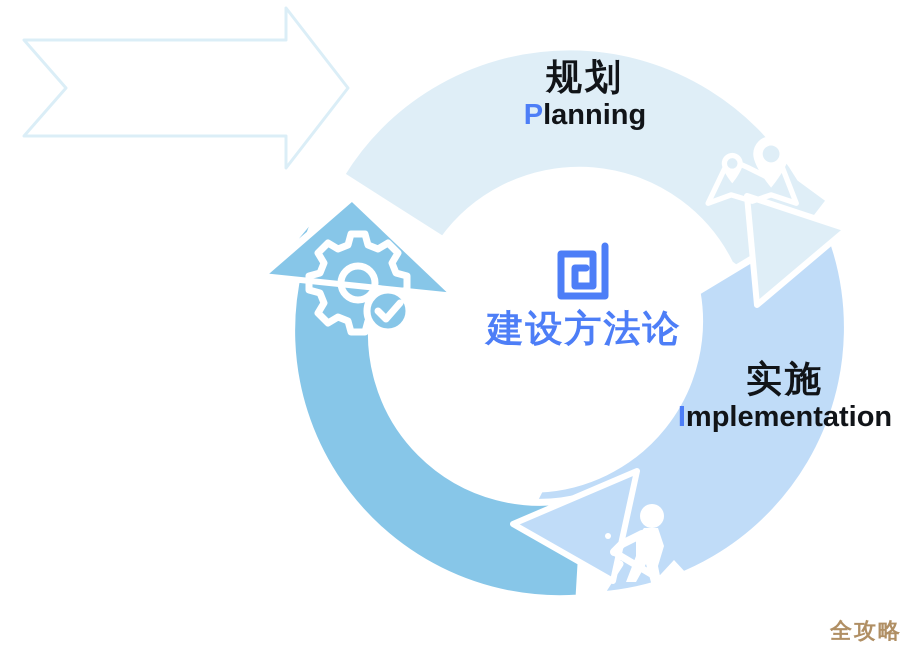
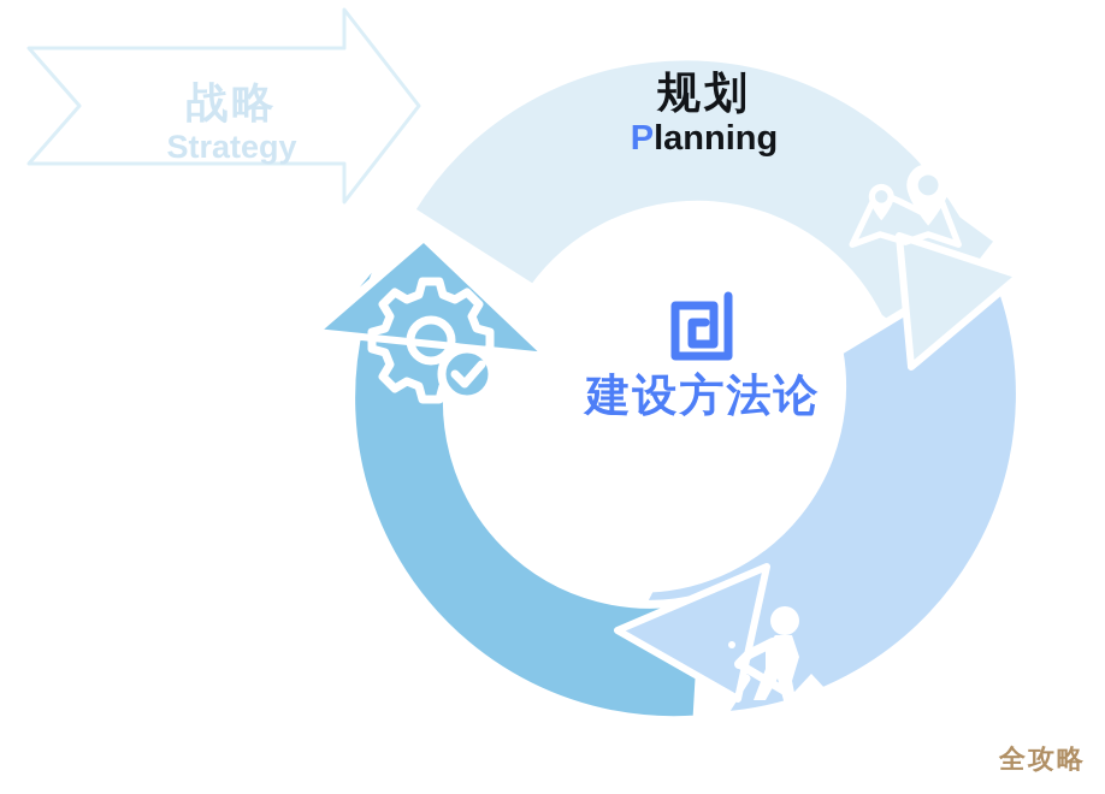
+ 战略
+ Strategy
  规划
  Planning
- 实施
- Implementation
  建设方法论
  全攻略
